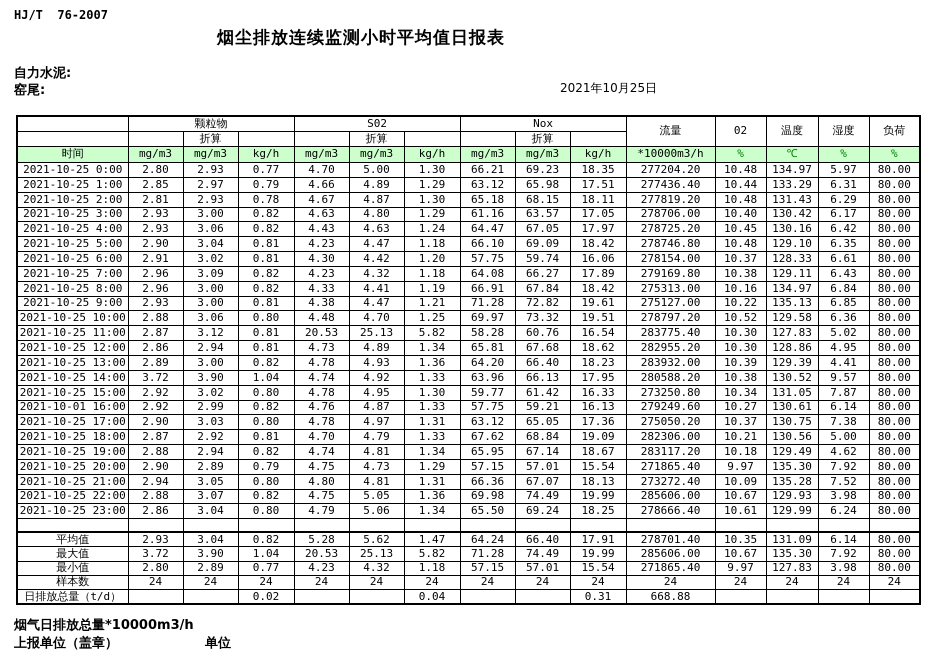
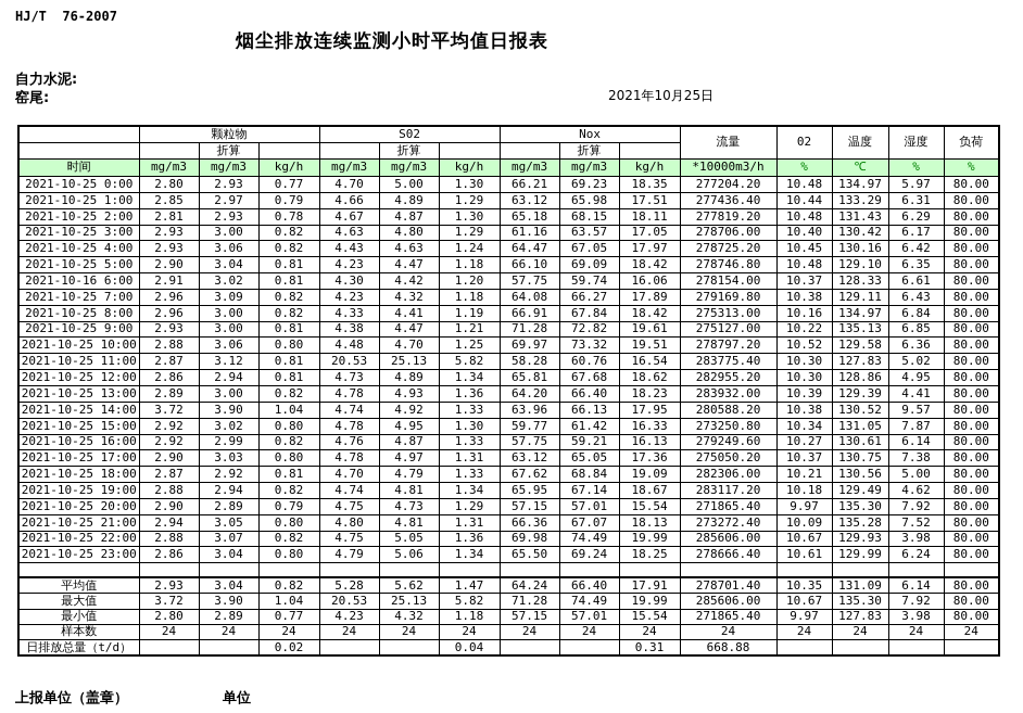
  HJ/T 76-2007
  烟尘排放连续监测小时平均值日报表
  自力水泥:
  窑尾:
  2021年10月25日
  	颗粒物	S02	Nox	流量	02	温度	湿度	负荷
  		折算			折算			折算
  时间	mg/m3	mg/m3	kg/h	mg/m3	mg/m3	kg/h	mg/m3	mg/m3	kg/h	*10000m3/h	%	℃	%	%
  2021-10-25 0:00	2.80	2.93	0.77	4.70	5.00	1.30	66.21	69.23	18.35	277204.20	10.48	134.97	5.97	80.00
  2021-10-25 1:00	2.85	2.97	0.79	4.66	4.89	1.29	63.12	65.98	17.51	277436.40	10.44	133.29	6.31	80.00
  2021-10-25 2:00	2.81	2.93	0.78	4.67	4.87	1.30	65.18	68.15	18.11	277819.20	10.48	131.43	6.29	80.00
  2021-10-25 3:00	2.93	3.00	0.82	4.63	4.80	1.29	61.16	63.57	17.05	278706.00	10.40	130.42	6.17	80.00
  2021-10-25 4:00	2.93	3.06	0.82	4.43	4.63	1.24	64.47	67.05	17.97	278725.20	10.45	130.16	6.42	80.00
  2021-10-25 5:00	2.90	3.04	0.81	4.23	4.47	1.18	66.10	69.09	18.42	278746.80	10.48	129.10	6.35	80.00
- 2021-10-25 6:00	2.91	3.02	0.81	4.30	4.42	1.20	57.75	59.74	16.06	278154.00	10.37	128.33	6.61	80.00
+ 2021-10-16 6:00	2.91	3.02	0.81	4.30	4.42	1.20	57.75	59.74	16.06	278154.00	10.37	128.33	6.61	80.00
  2021-10-25 7:00	2.96	3.09	0.82	4.23	4.32	1.18	64.08	66.27	17.89	279169.80	10.38	129.11	6.43	80.00
  2021-10-25 8:00	2.96	3.00	0.82	4.33	4.41	1.19	66.91	67.84	18.42	275313.00	10.16	134.97	6.84	80.00
  2021-10-25 9:00	2.93	3.00	0.81	4.38	4.47	1.21	71.28	72.82	19.61	275127.00	10.22	135.13	6.85	80.00
  2021-10-25 10:00	2.88	3.06	0.80	4.48	4.70	1.25	69.97	73.32	19.51	278797.20	10.52	129.58	6.36	80.00
  2021-10-25 11:00	2.87	3.12	0.81	20.53	25.13	5.82	58.28	60.76	16.54	283775.40	10.30	127.83	5.02	80.00
  2021-10-25 12:00	2.86	2.94	0.81	4.73	4.89	1.34	65.81	67.68	18.62	282955.20	10.30	128.86	4.95	80.00
  2021-10-25 13:00	2.89	3.00	0.82	4.78	4.93	1.36	64.20	66.40	18.23	283932.00	10.39	129.39	4.41	80.00
  2021-10-25 14:00	3.72	3.90	1.04	4.74	4.92	1.33	63.96	66.13	17.95	280588.20	10.38	130.52	9.57	80.00
  2021-10-25 15:00	2.92	3.02	0.80	4.78	4.95	1.30	59.77	61.42	16.33	273250.80	10.34	131.05	7.87	80.00
- 2021-10-01 16:00	2.92	2.99	0.82	4.76	4.87	1.33	57.75	59.21	16.13	279249.60	10.27	130.61	6.14	80.00
+ 2021-10-25 16:00	2.92	2.99	0.82	4.76	4.87	1.33	57.75	59.21	16.13	279249.60	10.27	130.61	6.14	80.00
  2021-10-25 17:00	2.90	3.03	0.80	4.78	4.97	1.31	63.12	65.05	17.36	275050.20	10.37	130.75	7.38	80.00
  2021-10-25 18:00	2.87	2.92	0.81	4.70	4.79	1.33	67.62	68.84	19.09	282306.00	10.21	130.56	5.00	80.00
  2021-10-25 19:00	2.88	2.94	0.82	4.74	4.81	1.34	65.95	67.14	18.67	283117.20	10.18	129.49	4.62	80.00
  2021-10-25 20:00	2.90	2.89	0.79	4.75	4.73	1.29	57.15	57.01	15.54	271865.40	9.97	135.30	7.92	80.00
  2021-10-25 21:00	2.94	3.05	0.80	4.80	4.81	1.31	66.36	67.07	18.13	273272.40	10.09	135.28	7.52	80.00
  2021-10-25 22:00	2.88	3.07	0.82	4.75	5.05	1.36	69.98	74.49	19.99	285606.00	10.67	129.93	3.98	80.00
  2021-10-25 23:00	2.86	3.04	0.80	4.79	5.06	1.34	65.50	69.24	18.25	278666.40	10.61	129.99	6.24	80.00
  平均值	2.93	3.04	0.82	5.28	5.62	1.47	64.24	66.40	17.91	278701.40	10.35	131.09	6.14	80.00
  最大值	3.72	3.90	1.04	20.53	25.13	5.82	71.28	74.49	19.99	285606.00	10.67	135.30	7.92	80.00
  最小值	2.80	2.89	0.77	4.23	4.32	1.18	57.15	57.01	15.54	271865.40	9.97	127.83	3.98	80.00
  样本数	24	24	24	24	24	24	24	24	24	24	24	24	24	24
  日排放总量（t/d）			0.02			0.04			0.31	668.88
- 烟气日排放总量*10000m3/h
  上报单位（盖章）
  单位
